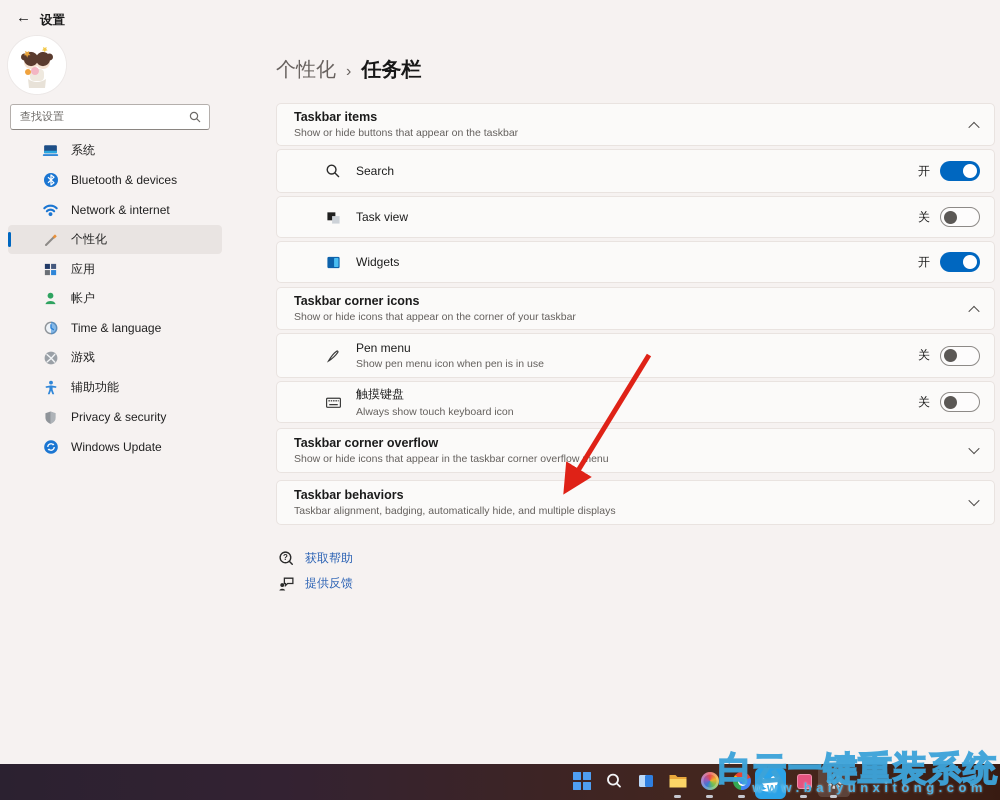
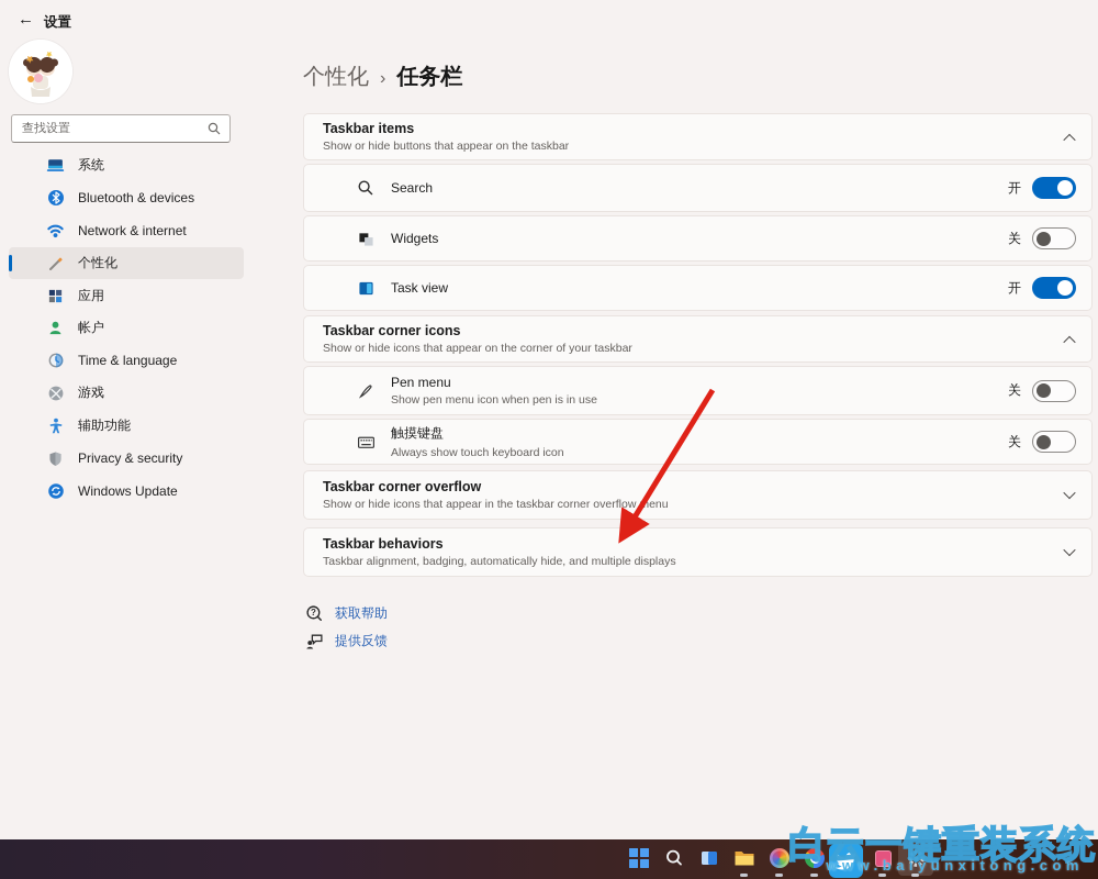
  ←
  设置
  查找设置
  系统
  Bluetooth & devices
  Network & internet
  个性化
  应用
  帐户
  Time & language
  游戏
  辅助功能
  Privacy & security
  Windows Update
  个性化
  ›
  任务栏
  Taskbar items
  Show or hide buttons that appear on the taskbar
  Search
  开
- Task view
+ Widgets
  关
- Widgets
+ Task view
  开
  Taskbar corner icons
  Show or hide icons that appear on the corner of your taskbar
  Pen menu
  Show pen menu icon when pen is in use
  关
  触摸键盘
  Always show touch keyboard icon
  关
  Taskbar corner overflow
  Show or hide icons that appear in the taskbar corner overflowenu
  Taskbar behaviors
  Taskbar alignment, badging, automatically hide, and multiple displays
  ?
  获取帮助
  提供反馈
  白云一键重装系统
  www.baiyunxitong.com
